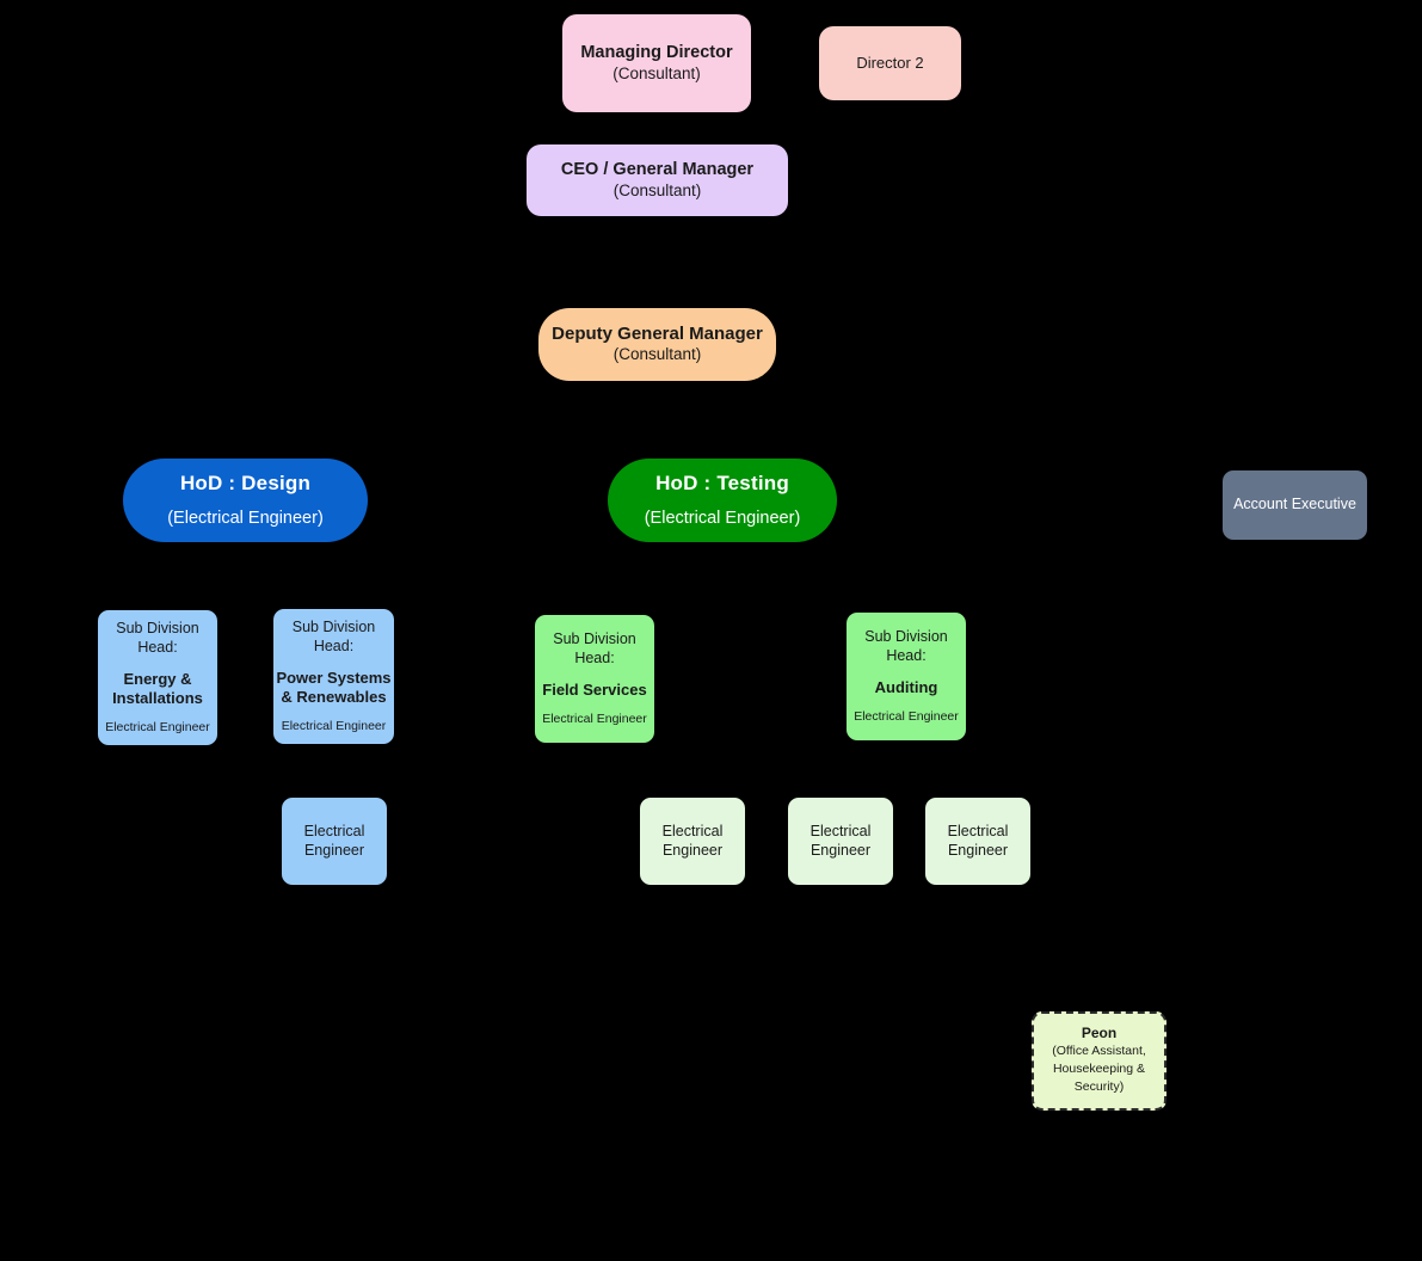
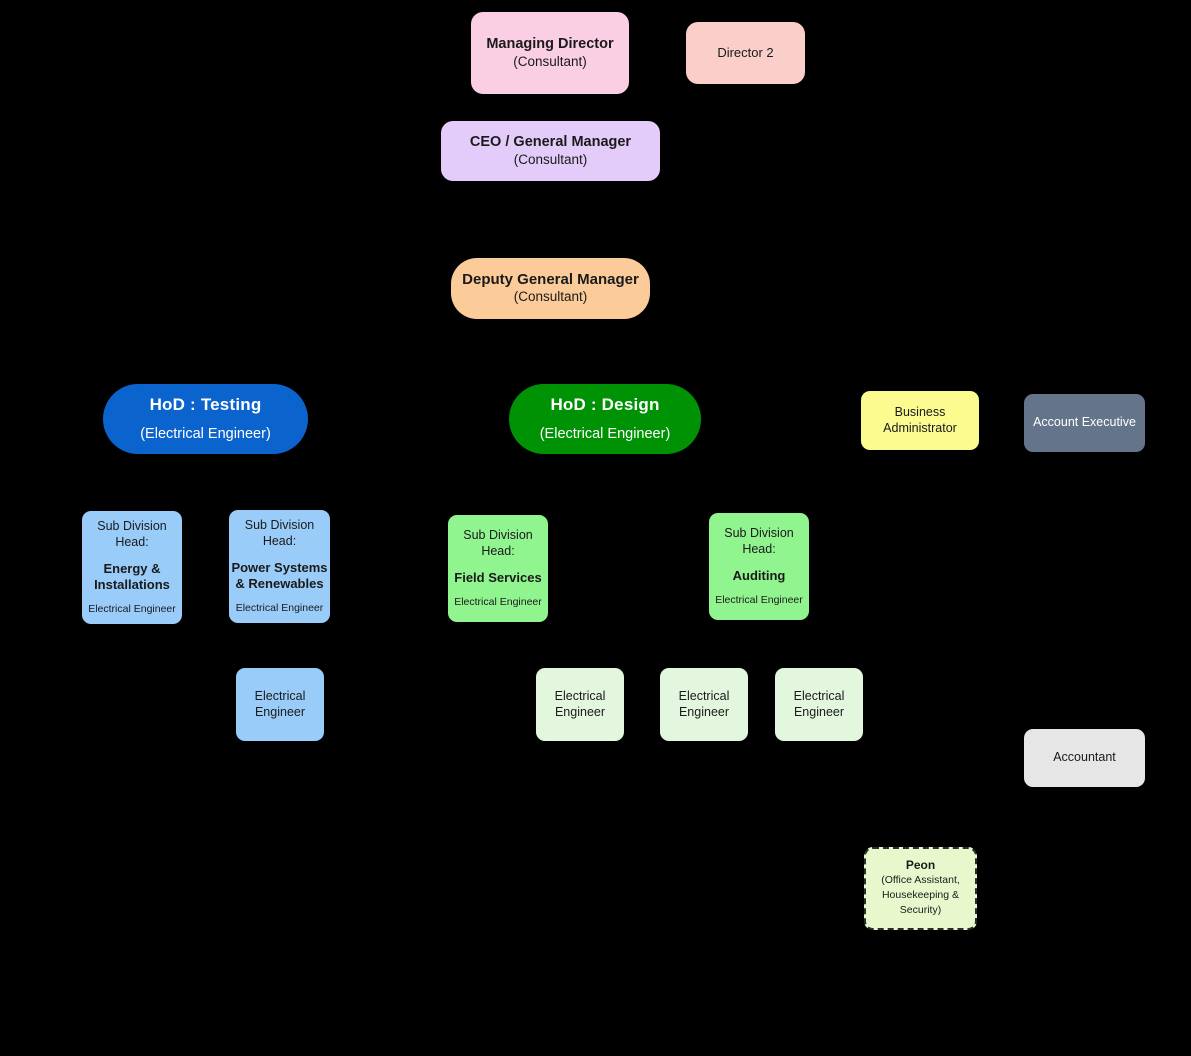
  Managing Director
  (Consultant)
  Director 2
  CEO / General Manager
  (Consultant)
  Deputy General Manager
  (Consultant)
- HoD : Design
+ HoD : Testing
  (Electrical Engineer)
- HoD : Testing
+ HoD : Design
  (Electrical Engineer)
+ Business Administrator
  Account Executive
  Sub Division Head:
  Energy & Installations
  Electrical Engineer
  Sub Division Head:
  Power Systems & Renewables
  Electrical Engineer
  Sub Division Head:
  Field Services
  Electrical Engineer
  Sub Division Head:
  Auditing
  Electrical Engineer
  Electrical Engineer
  Electrical Engineer
  Electrical Engineer
  Electrical Engineer
+ Accountant
  Peon
  (Office Assistant, Housekeeping & Security)
